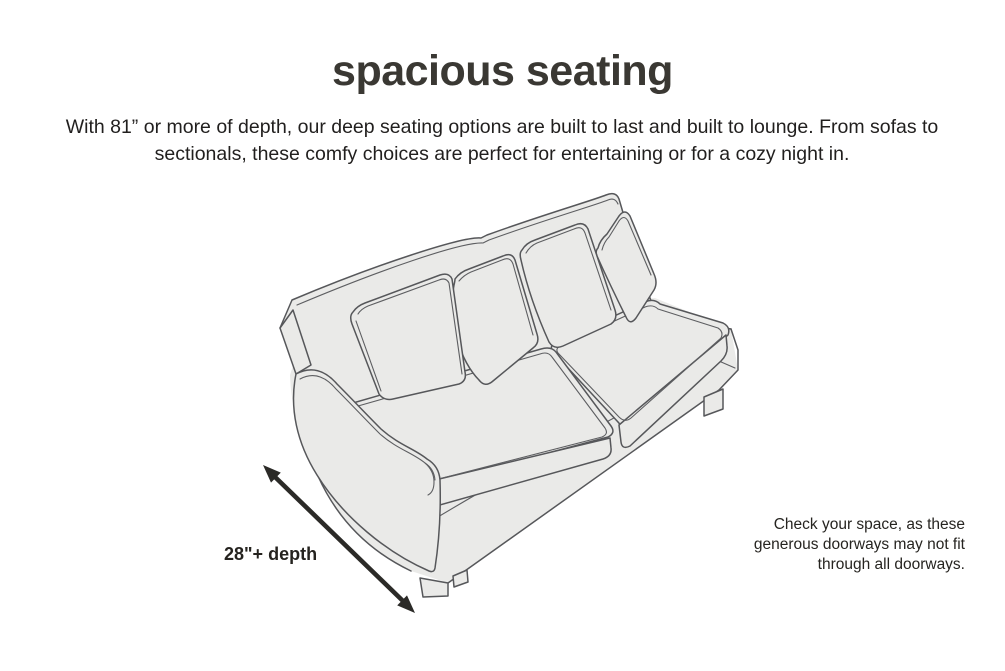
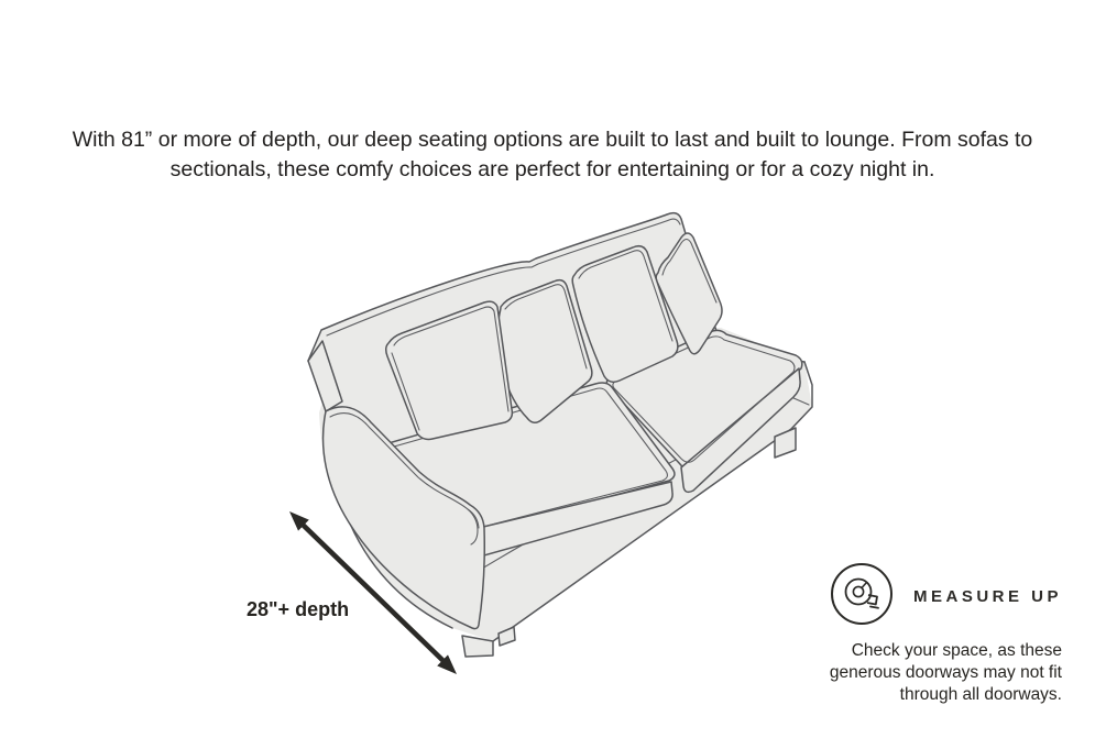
- spacious seating
  With 81” or more of depth, our deep seating options are built to last and built to lounge. From sofas to sectionals, these comfy choices are perfect for entertaining or for a cozy night in.
  28"+ depth
+ MEASURE UP
  Check your space, as these generous doorways may not fit through all doorways.
